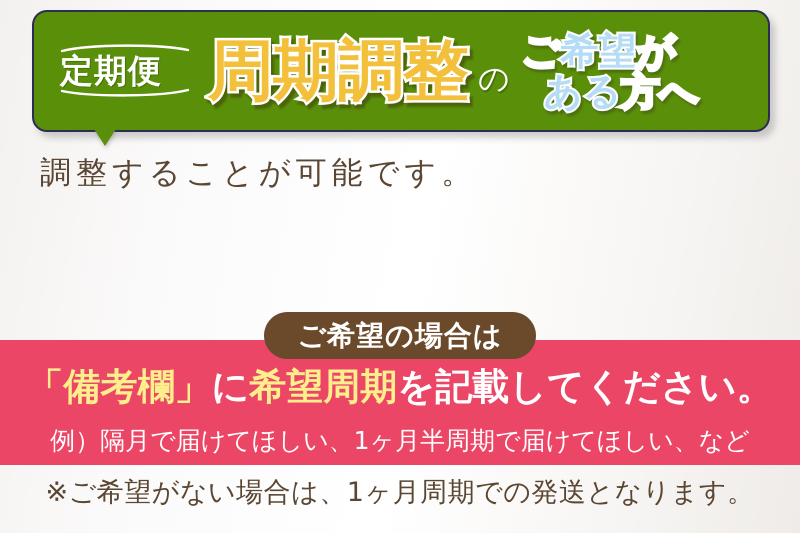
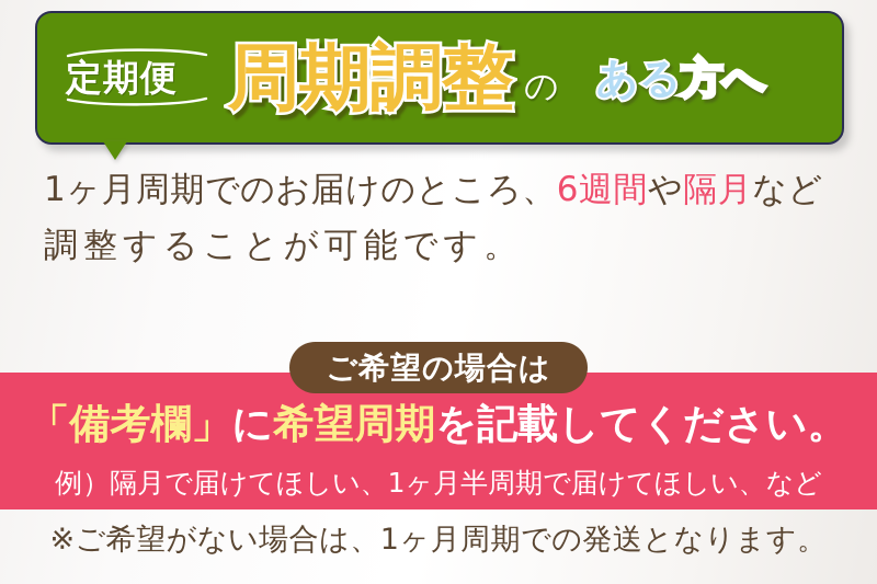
  定期便
  周期調整
  の
- ご希望が
  ある方へ
+ 1ヶ月周期でのお届けのところ、6週間や隔月など
  調整することが可能です。
  ご希望の場合は
  「備考欄」に希望周期を記載してください。
  例）隔月で届けてほしい、1ヶ月半周期で届けてほしい、など
  ※ご希望がない場合は、1ヶ月周期での発送となります。
